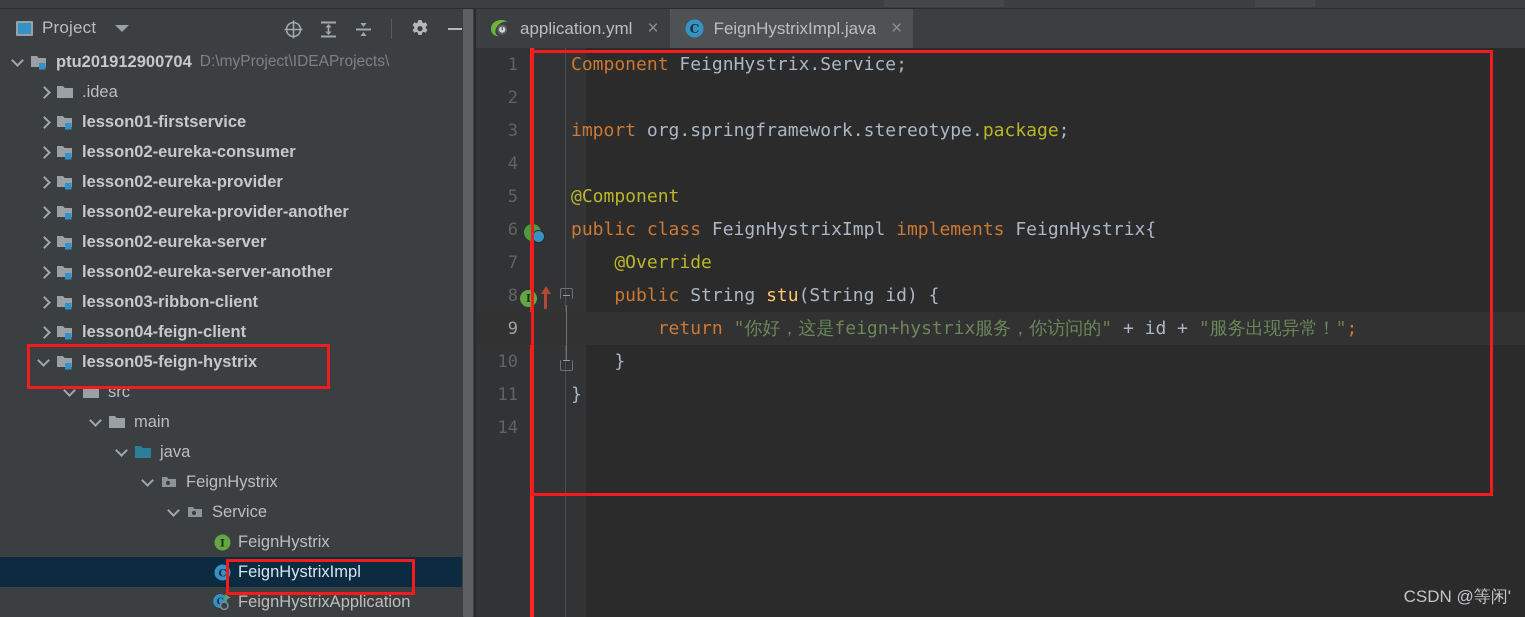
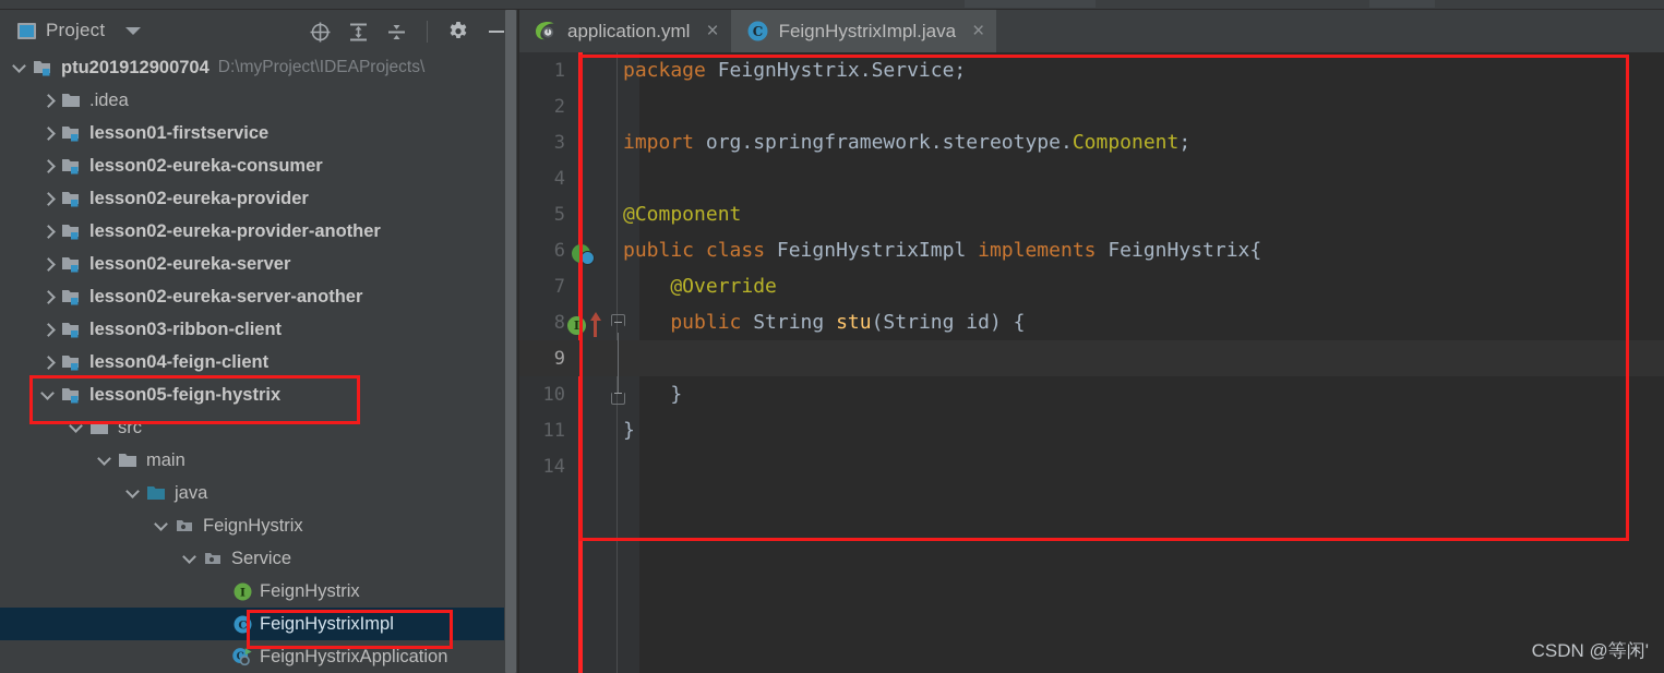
  Project
  ptu201912900704
  D:\myProject\IDEAProjects\
  .idea
  lesson01-firstservice
  lesson02-eureka-consumer
  lesson02-eureka-provider
  lesson02-eureka-provider-another
  lesson02-eureka-server
  lesson02-eureka-server-another
  lesson03-ribbon-client
  lesson04-feign-client
  lesson05-feign-hystrix
  src
  main
  java
  FeignHystrix
  Service
  I
  FeignHystrix
  C
  FeignHystrixImpl
  C
  FeignHystrixApplication
  application.yml
  ×
  C
  FeignHystrixImpl.java
  ×
  1
- Component FeignHystrix.Service;
+ package FeignHystrix.Service;
  2
  3
- import org.springframework.stereotype.package;
+ import org.springframework.stereotype.Component;
  4
  5
  @Component
  6
  public class FeignHystrixImpl implements FeignHystrix{
  7
  @Override
  8
  public String stu(String id) {
  9
- return "你好，这是feign+hystrix服务，你访问的" + id + "服务出现异常！";
  10
  }
  11
  }
  14
  I
  CSDN @等闲'
